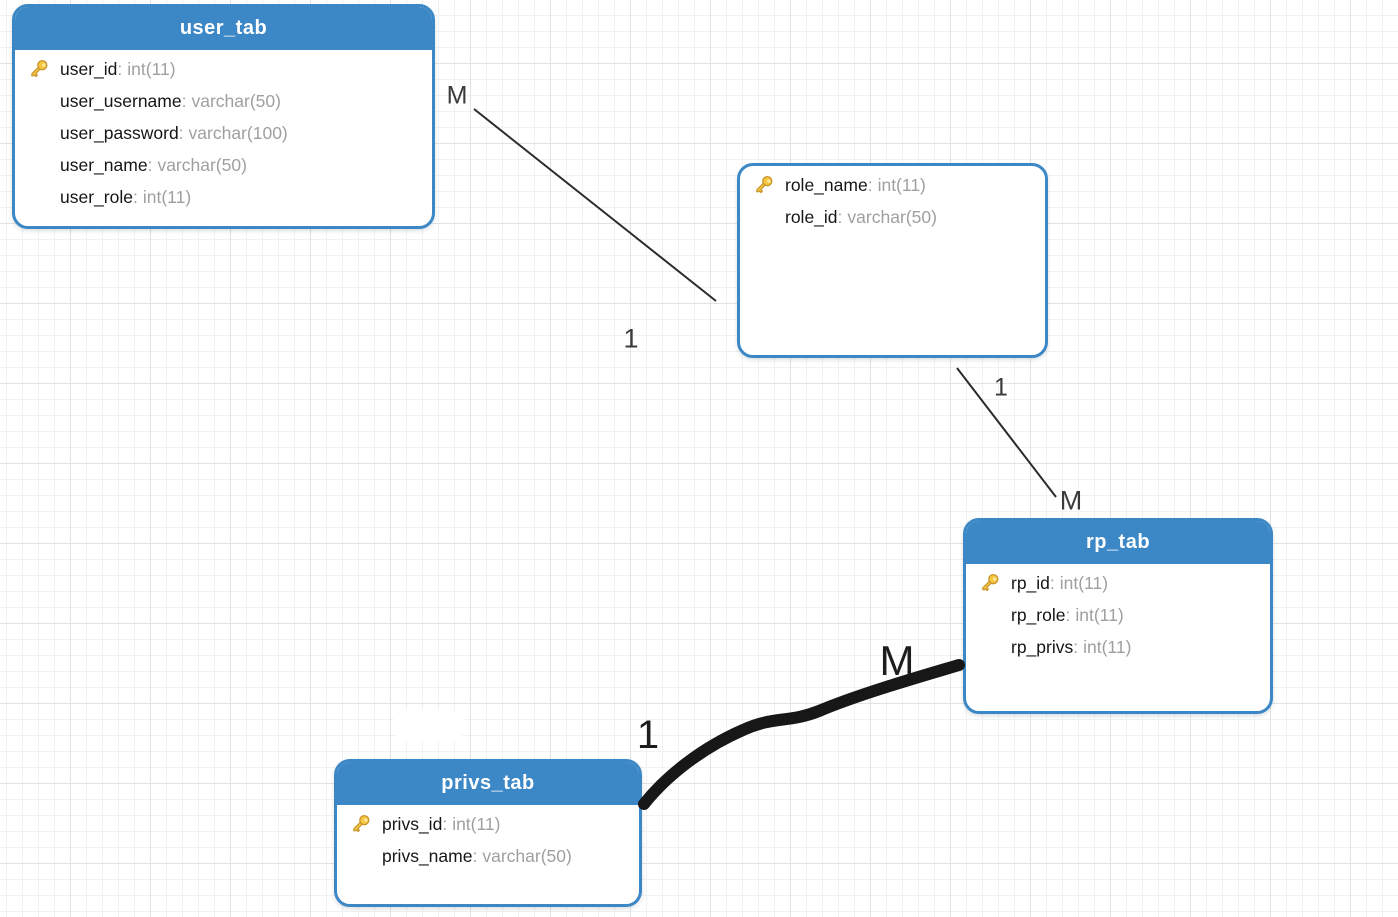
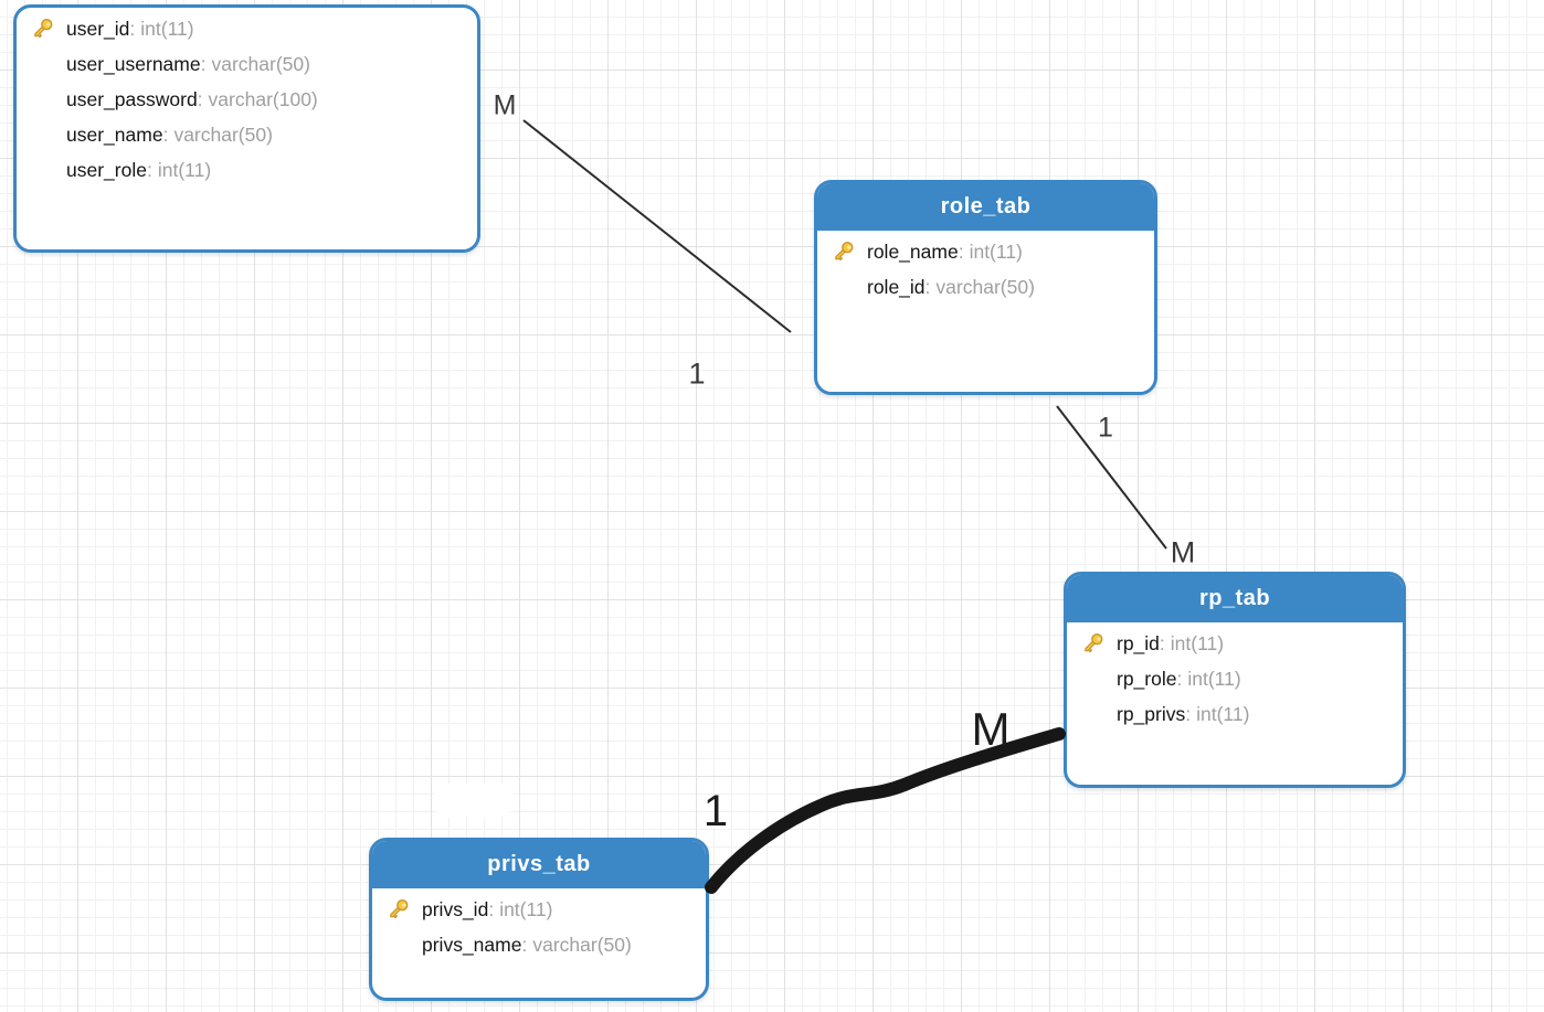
  M
  1
  1
  M
  1
  M
- user_tab
  user_id
  :
  int(11)
  user_username
  :
  varchar(50)
  user_password
  :
  varchar(100)
  user_name
  :
  varchar(50)
  user_role
  :
  int(11)
+ role_tab
  role_name
  :
  int(11)
  role_id
  :
  varchar(50)
  rp_tab
  rp_id
  :
  int(11)
  rp_role
  :
  int(11)
  rp_privs
  :
  int(11)
  privs_tab
  privs_id
  :
  int(11)
  privs_name
  :
  varchar(50)
